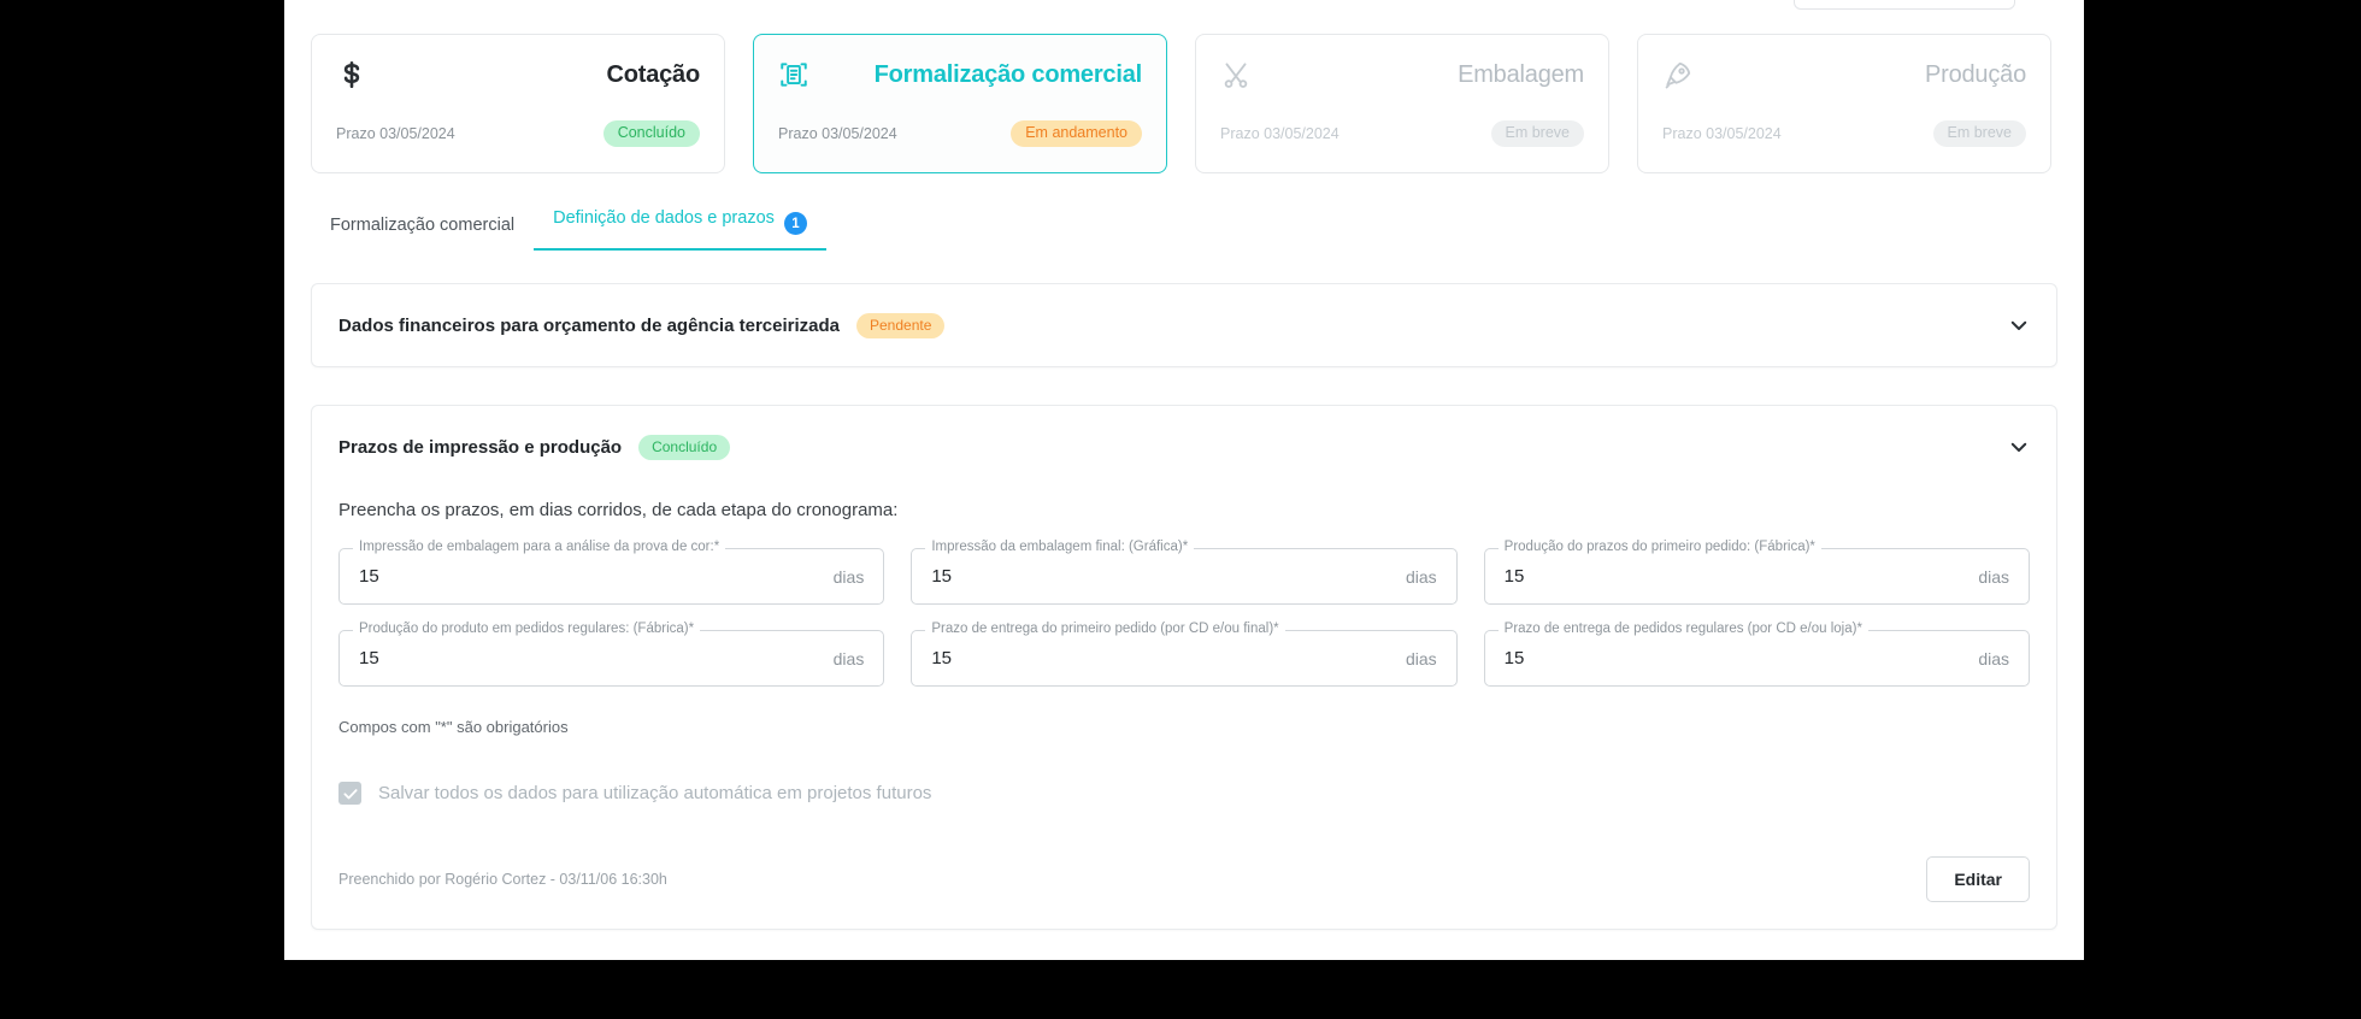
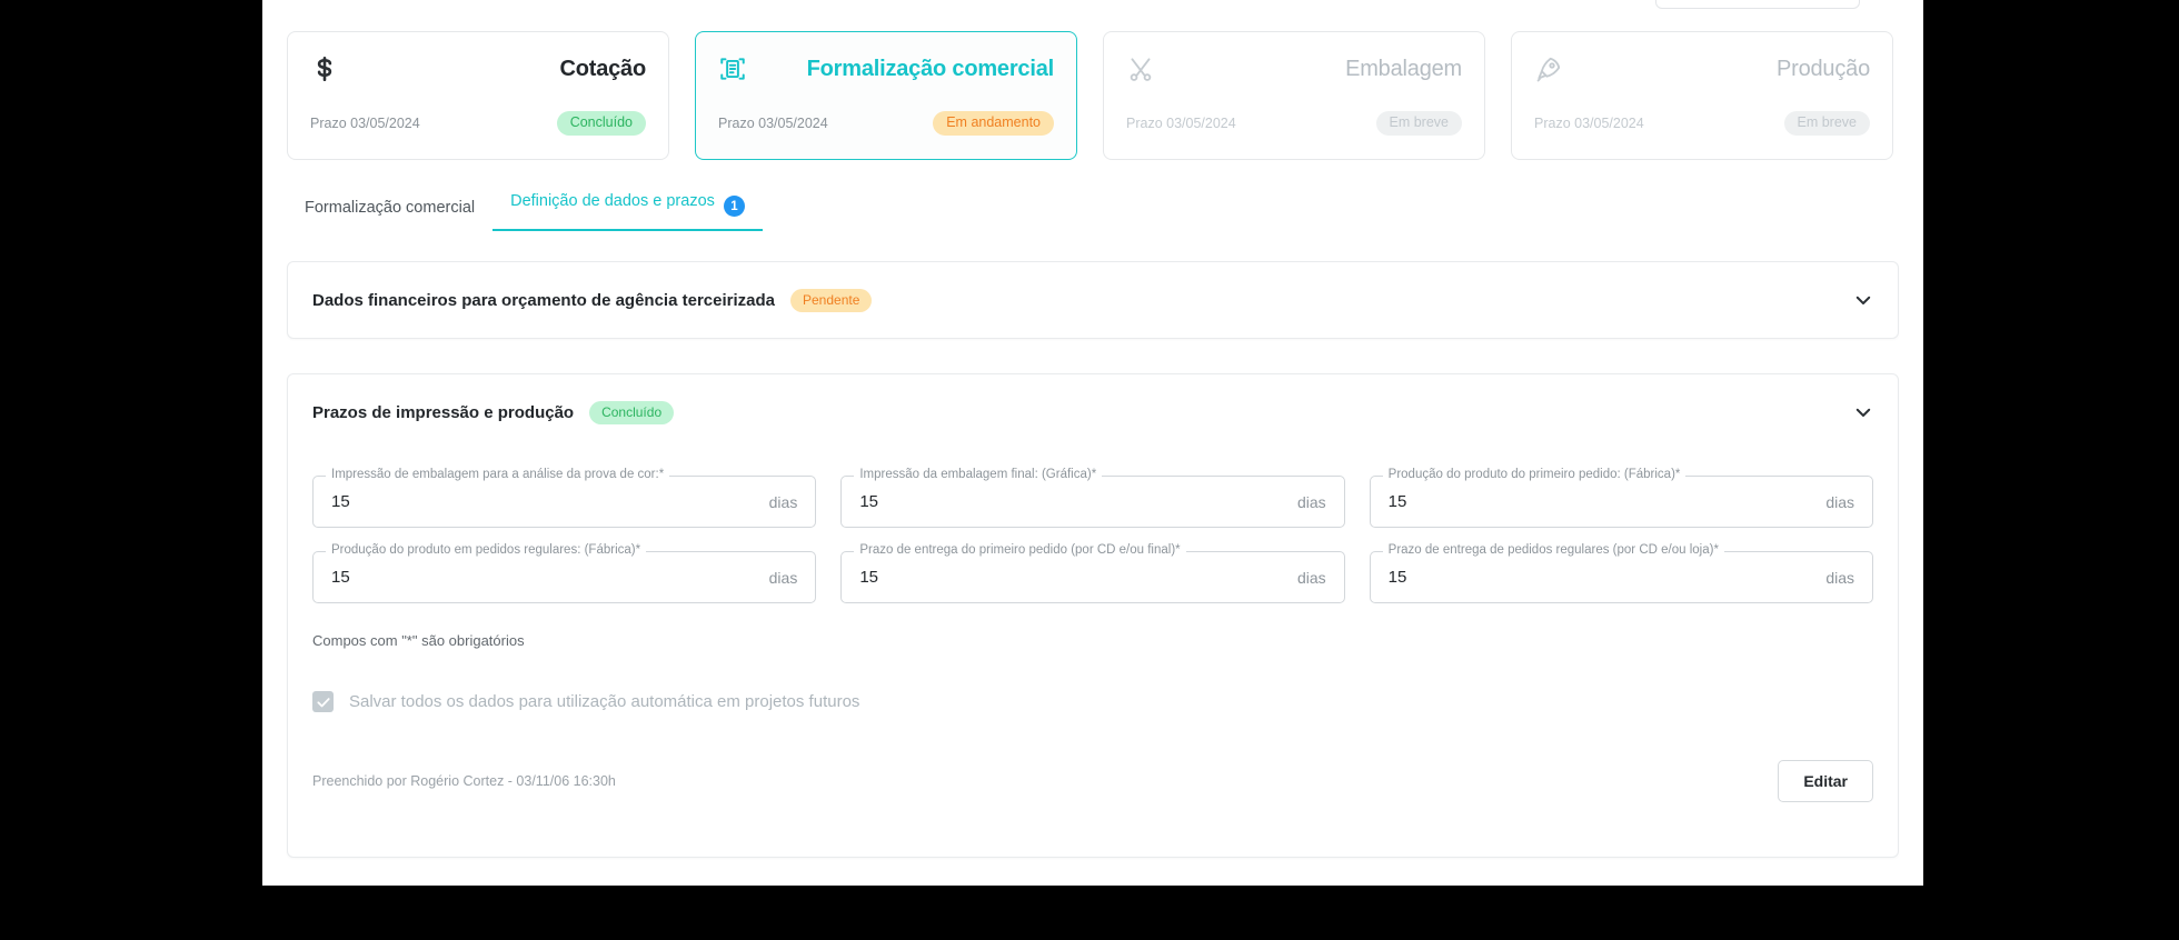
  Cotação
  Prazo 03/05/2024
  Concluído
  Formalização comercial
  Prazo 03/05/2024
  Em andamento
  Embalagem
  Prazo 03/05/2024
  Em breve
  Produção
  Prazo 03/05/2024
  Em breve
  Formalização comercial
  Definição de dados e prazos 1
  Dados financeiros para orçamento de agência terceirizada
  Pendente
  Prazos de impressão e produção
  Concluído
- Preencha os prazos, em dias corridos, de cada etapa do cronograma:
  Impressão de embalagem para a análise da prova de cor:*
  15
  dias
  Impressão da embalagem final: (Gráfica)*
  15
  dias
- Produção do prazos do primeiro pedido: (Fábrica)*
+ Produção do produto do primeiro pedido: (Fábrica)*
  15
  dias
  Produção do produto em pedidos regulares: (Fábrica)*
  15
  dias
  Prazo de entrega do primeiro pedido (por CD e/ou final)*
  15
  dias
  Prazo de entrega de pedidos regulares (por CD e/ou loja)*
  15
  dias
  Compos com "*" são obrigatórios
  Salvar todos os dados para utilização automática em projetos futuros
  Preenchido por Rogério Cortez - 03/11/06 16:30h
  Editar
